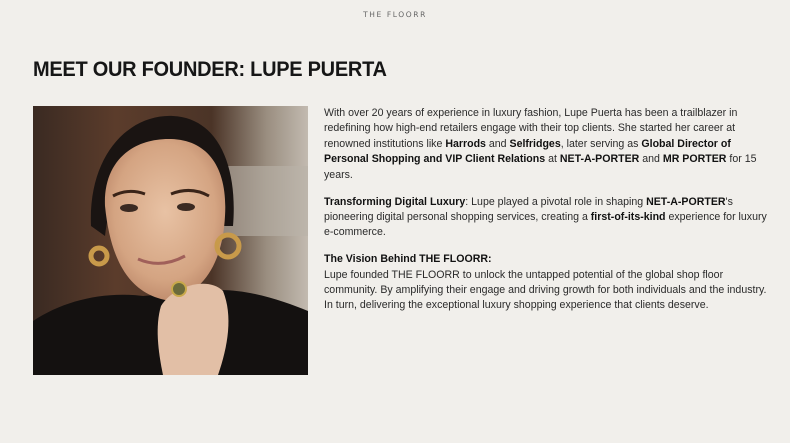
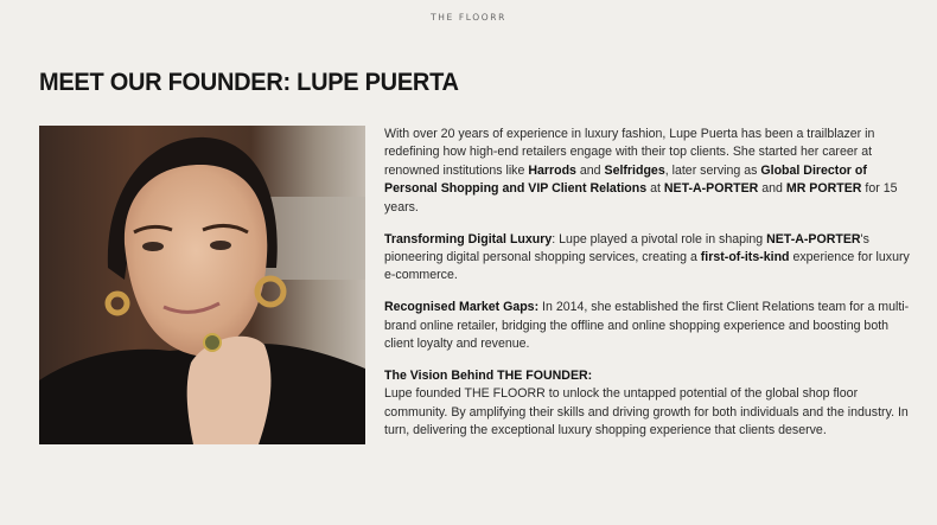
  THE FLOORR
  MEET OUR FOUNDER: LUPE PUERTA
  With over 20 years of experience in luxury fashion, Lupe Puerta has been a trailblazer in redefining how high-end retailers engage with their top clients. She started her career at renowned institutions like Harrods and Selfridges, later serving as Global Director of Personal Shopping and VIP Client Relations at NET-A-PORTER and MR PORTER for 15 years.
  Transforming Digital Luxury: Lupe played a pivotal role in shaping NET-A-PORTER's pioneering digital personal shopping services, creating a first-of-its-kind experience for luxury e-commerce.
+ Recognised Market Gaps: In 2014, she established the first Client Relations team for a multi-brand online retailer, bridging the offline and online shopping experience and boosting both client loyalty and revenue.
- The Vision Behind THE FLOORR:
+ The Vision Behind THE FOUNDER:
- Lupe founded THE FLOORR to unlock the untapped potential of the global shop floor community. By amplifying their engage and driving growth for both individuals and the industry. In turn, delivering the exceptional luxury shopping experience that clients deserve.
+ Lupe founded THE FLOORR to unlock the untapped potential of the global shop floor community. By amplifying their skills and driving growth for both individuals and the industry. In turn, delivering the exceptional luxury shopping experience that clients deserve.
